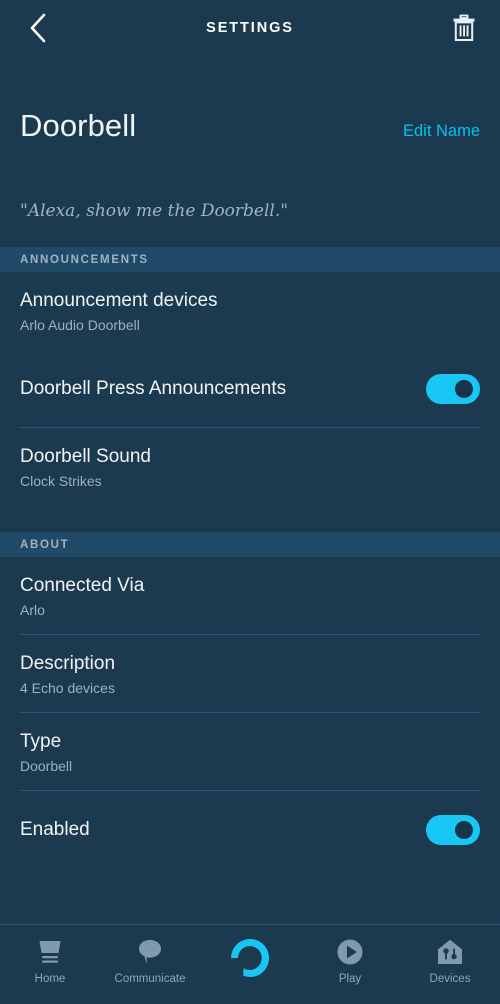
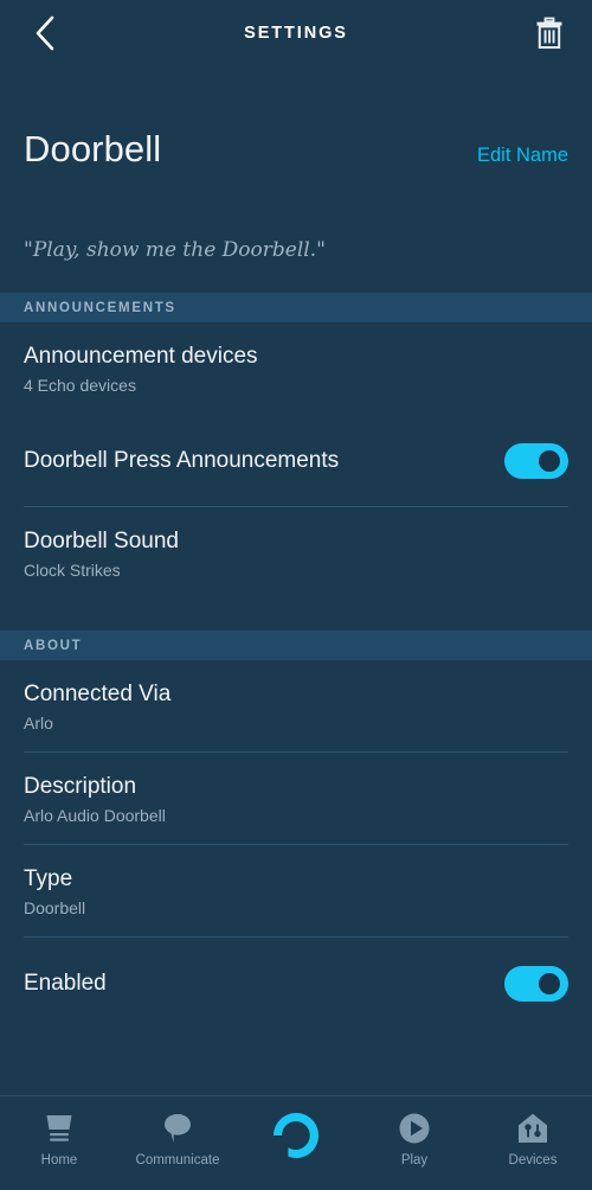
  SETTINGS
  Doorbell
  Edit Name
- "Alexa, show me the Doorbell."
+ "Play, show me the Doorbell."
  ANNOUNCEMENTS
  Announcement devices
- Arlo Audio Doorbell
+ 4 Echo devices
  Doorbell Press Announcements
  Doorbell Sound
  Clock Strikes
  ABOUT
  Connected Via
  Arlo
  Description
- 4 Echo devices
+ Arlo Audio Doorbell
  Type
  Doorbell
  Enabled
  Home
  Communicate
  Play
  Devices
